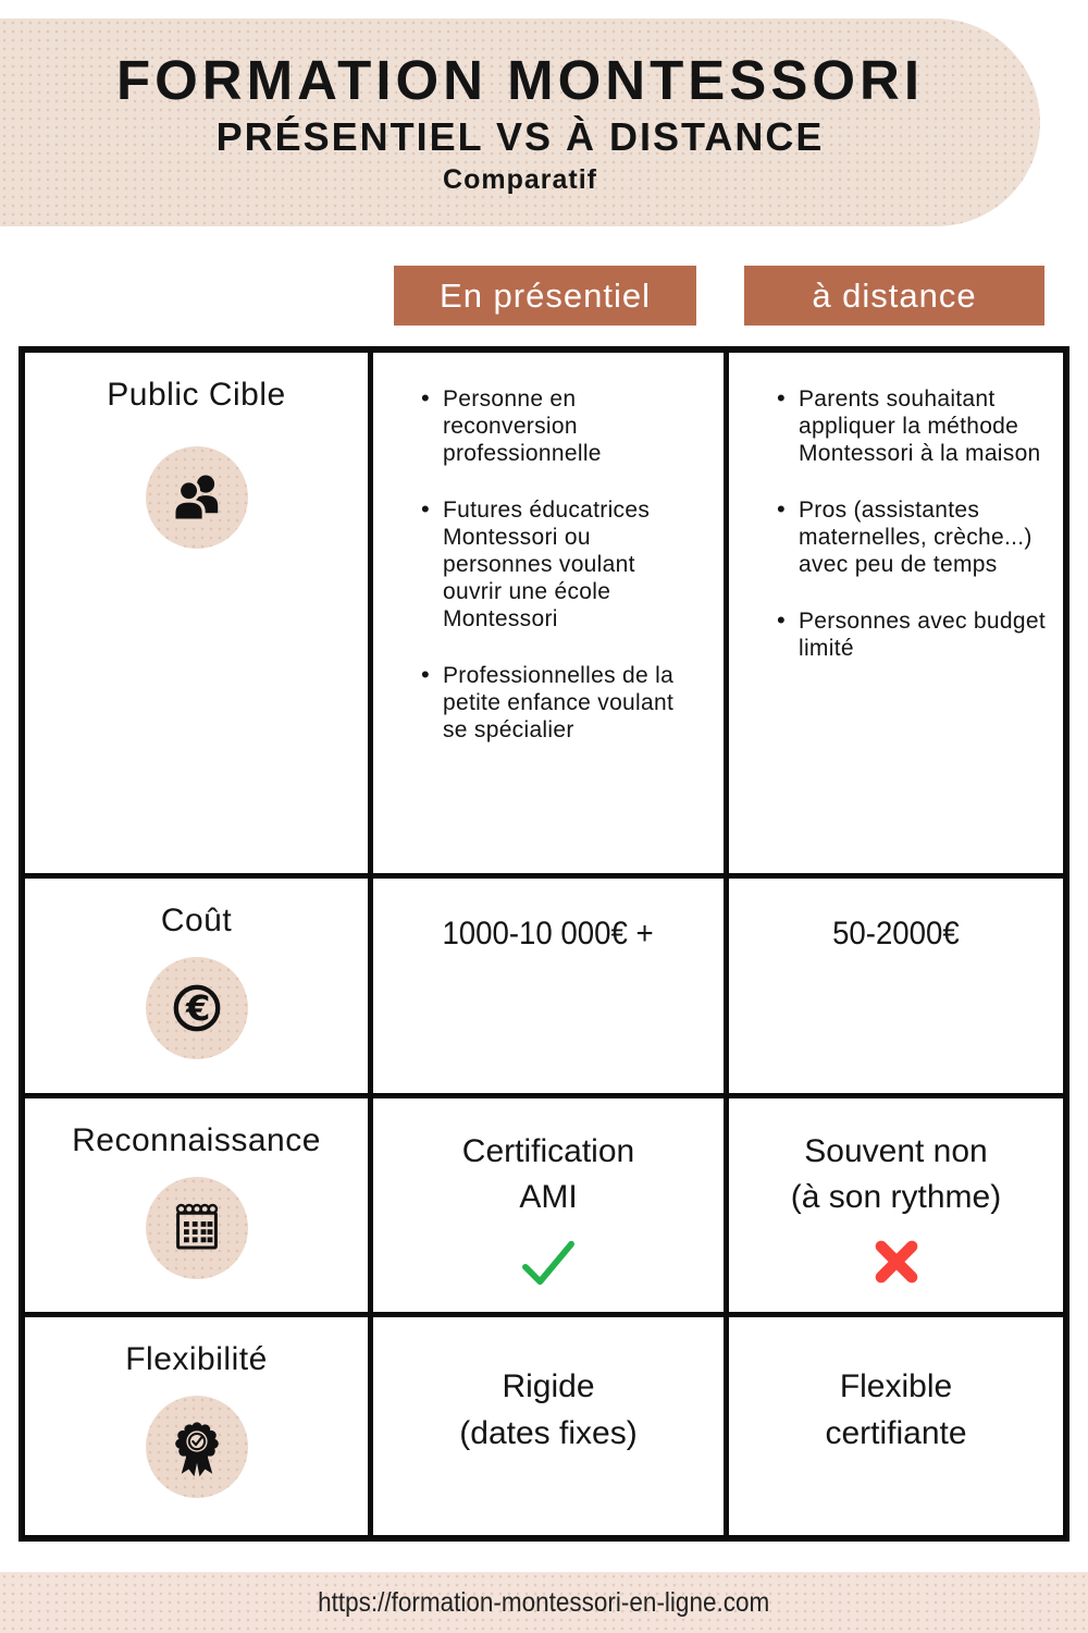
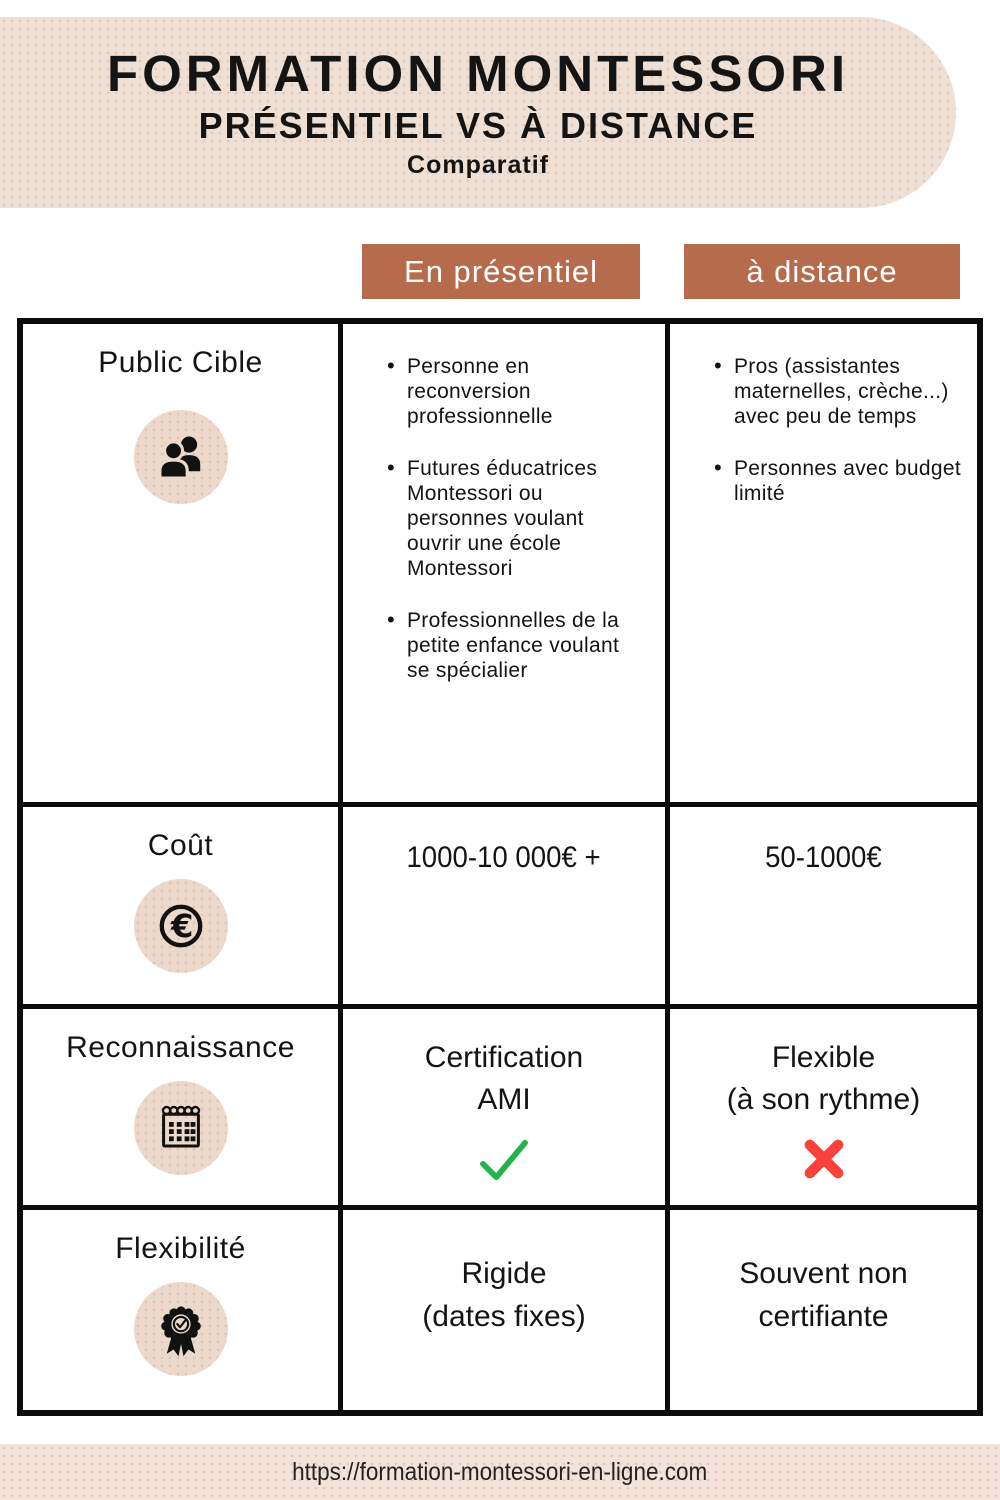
  FORMATION MONTESSORI
  PRÉSENTIEL VS À DISTANCE
  Comparatif
  En présentiel
  à distance
  Public Cible
  Personne en reconversion professionnelle
  Futures éducatrices Montessori ou personnes voulant ouvrir une école Montessori
  Professionnelles de la petite enfance voulant se spécialier
- Parents souhaitant appliquer la méthode Montessori à la maison
  Pros (assistantes maternelles, crèche...) avec peu de temps
  Personnes avec budget limité
  Coût
  €
  1000-10 000€ +
- 50-2000€
+ 50-1000€
  Reconnaissance
  Certification
  AMI
- Souvent non
+ Flexible
  (à son rythme)
  Flexibilité
  Rigide
  (dates fixes)
- Flexible
+ Souvent non
  certifiante
  https://formation-montessori-en-ligne.com
